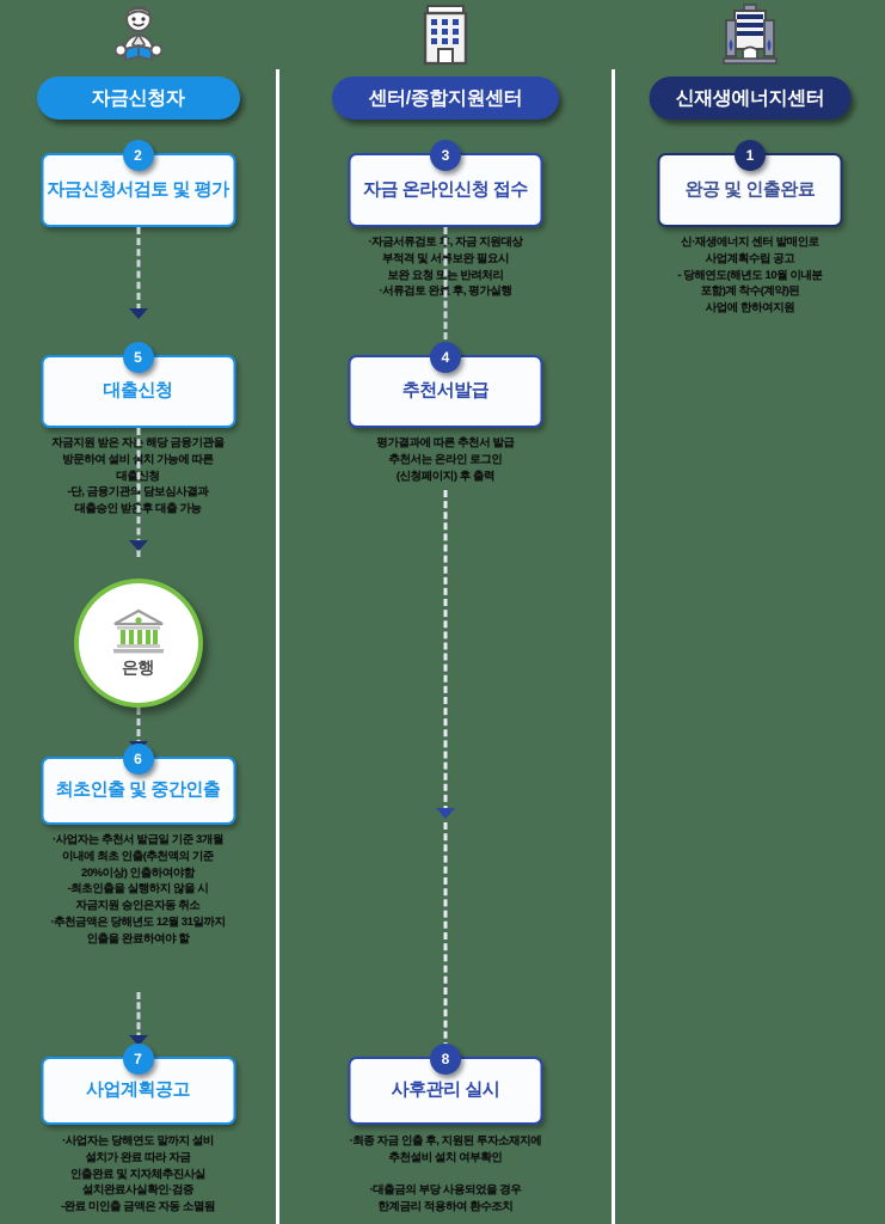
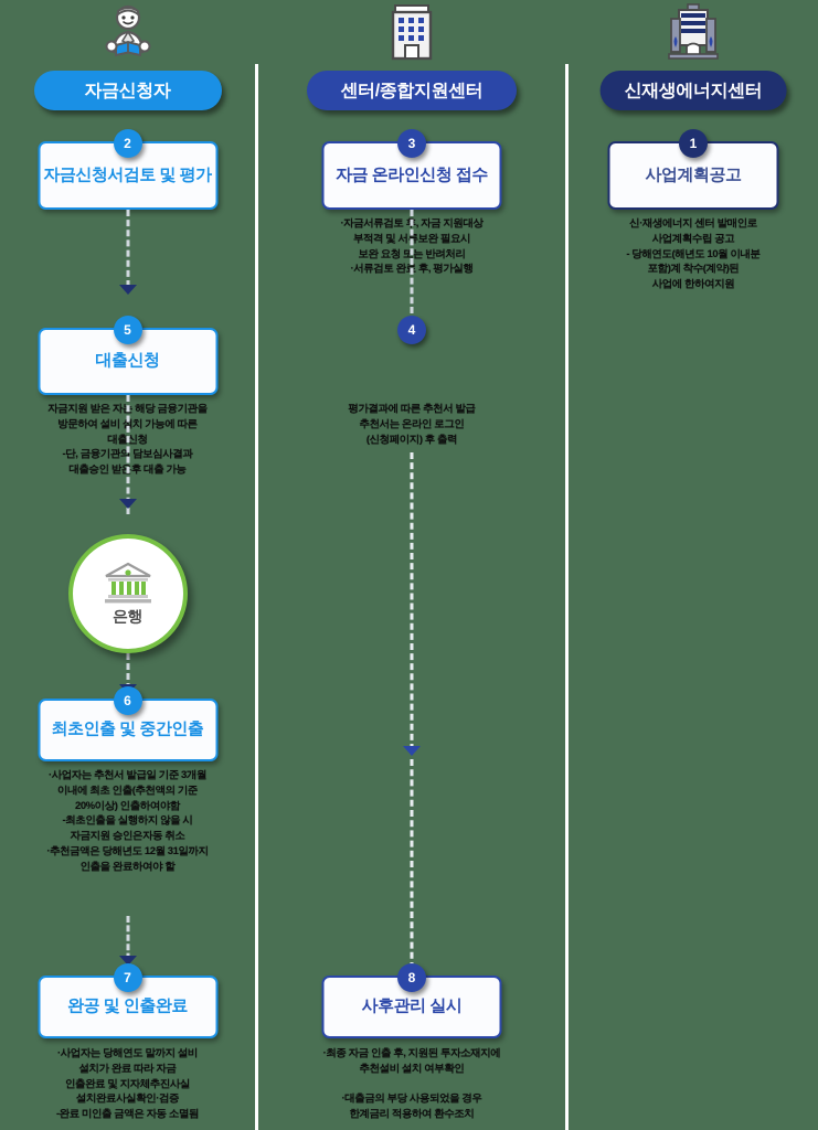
  자금신청자
  2
  자금신청서검토 및 평가
  5
  대출신청
  자금지원 받은 자는 해당 금융기관을
  방문하여 설비 설치 가능에 따른
  대출신청
  -단, 금융기관의 담보심사결과
  대출승인 받은후 대출 가능
  은행
  6
  최초인출 및 중간인출
  ·사업자는 추천서 발급일 기준 3개월
  이내에 최초 인출(추천액의 기준
  20%이상) 인출하여야함
  -최초인출을 실행하지 않을 시
  자금지원 승인은자동 취소
  ·추천금액은 당해년도 12월 31일까지
  인출을 완료하여야 할
  7
- 사업계획공고
+ 완공 및 인출완료
  ·사업자는 당해연도 말까지 설비
  설치가 완료 따라 자금
  인출완료 및 지자체추진사실
  설치완료사실확인·검증
  -완료 미인출 금액은 자동 소멸됨
  센터/종합지원센터
  3
  자금 온라인신청 접수
  ·자금서류검토 후, 자금 지원대상
  부적격 및 서류보완 필요시
  보완 요청 또는 반려처리
  ·서류검토 완료 후, 평가실행
  4
- 추천서발급
  평가결과에 따른 추천서 발급
  추천서는 온라인 로그인
  (신청페이지) 후 출력
  8
  사후관리 실시
  ·최종 자금 인출 후, 지원된 투자소재지에
  추천설비 설치 여부확인
  ·대출금의 부당 사용되었을 경우
  한계금리 적용하여 환수조치
  신재생에너지센터
  1
- 완공 및 인출완료
+ 사업계획공고
  신·재생에너지 센터 발매인로
  사업계획수립 공고
  - 당해연도(해년도 10월 이내분
  포함)계 착수(계약)된
  사업에 한하여지원
